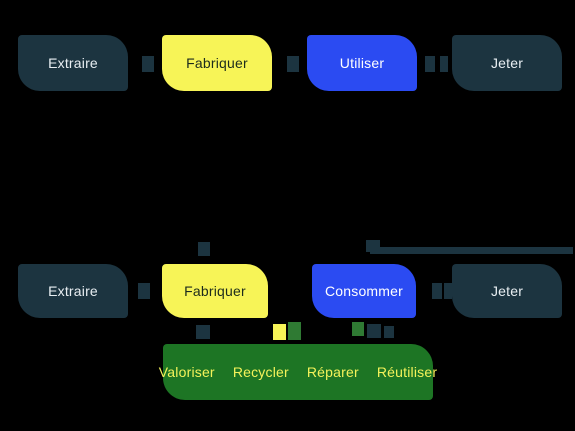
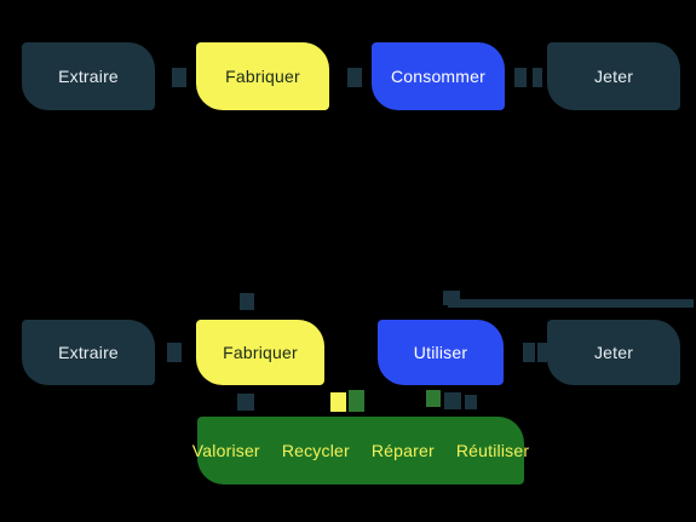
  Extraire
  Fabriquer
- Utiliser
+ Consommer
  Jeter
  Extraire
  Fabriquer
- Consommer
+ Utiliser
  Jeter
  Valoriser
  Recycler
  Réparer
  Réutiliser
